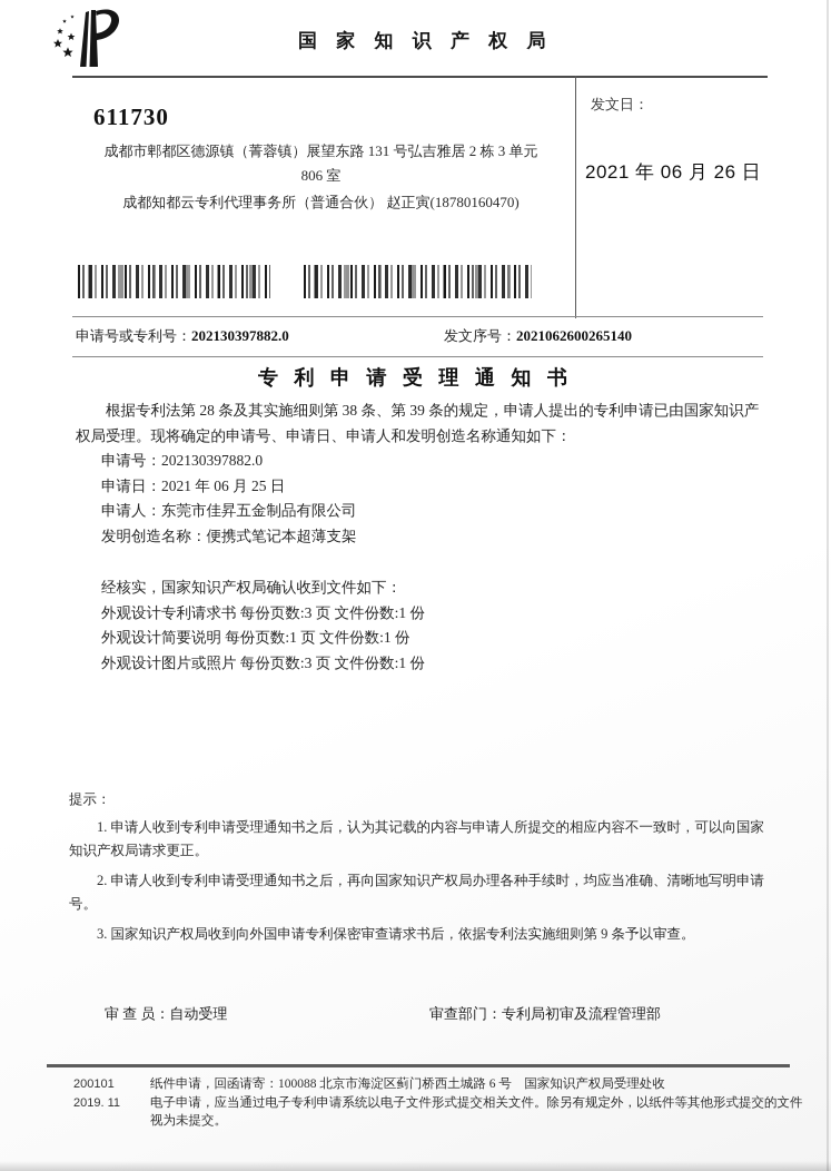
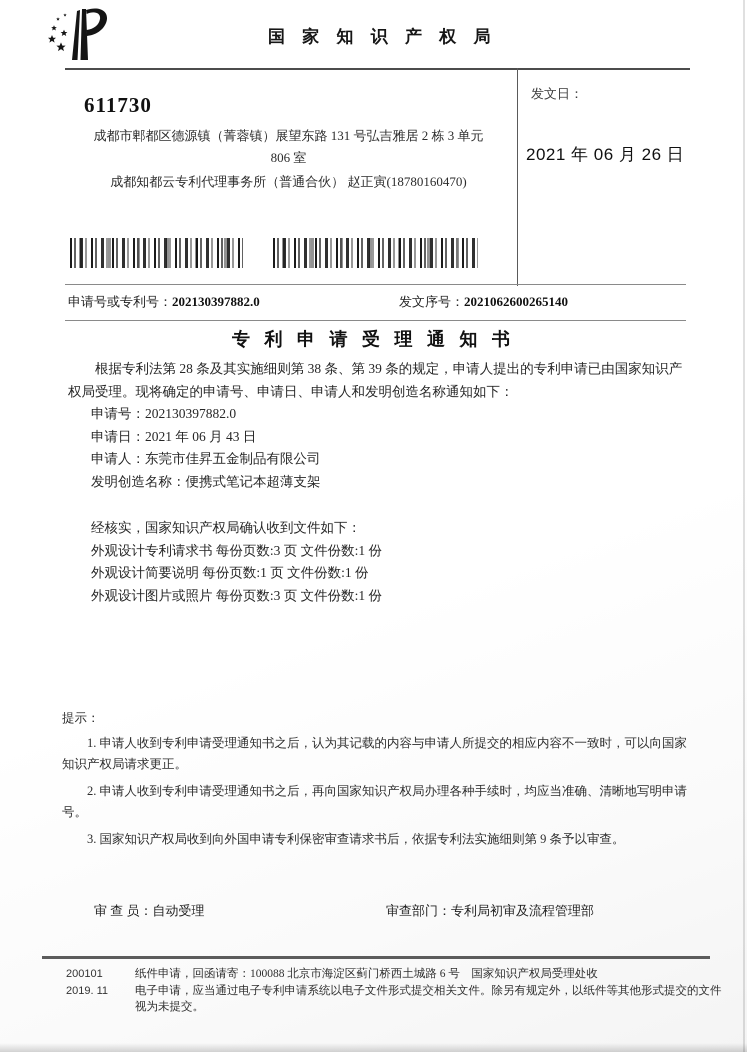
  国 家 知 识 产 权 局
  611730
  成都市郫都区德源镇（菁蓉镇）展望东路 131 号弘吉雅居 2 栋 3 单元
  806 室
  成都知都云专利代理事务所（普通合伙） 赵正寅(18780160470)
  发文日：
  2021 年 06 月 26 日
  申请号或专利号：202130397882.0
  发文序号：2021062600265140
  专 利 申 请 受 理 通 知 书
  根据专利法第 28 条及其实施细则第 38 条、第 39 条的规定，申请人提出的专利申请已由国家知识产权局受理。现将确定的申请号、申请日、申请人和发明创造名称通知如下：
  申请号：202130397882.0
- 申请日：2021 年 06 月 25 日
+ 申请日：2021 年 06 月 43 日
  申请人：东莞市佳昇五金制品有限公司
  发明创造名称：便携式笔记本超薄支架
  经核实，国家知识产权局确认收到文件如下：
  外观设计专利请求书 每份页数:3 页 文件份数:1 份
  外观设计简要说明 每份页数:1 页 文件份数:1 份
  外观设计图片或照片 每份页数:3 页 文件份数:1 份
  提示：
  1. 申请人收到专利申请受理通知书之后，认为其记载的内容与申请人所提交的相应内容不一致时，可以向国家知识产权局请求更正。
  2. 申请人收到专利申请受理通知书之后，再向国家知识产权局办理各种手续时，均应当准确、清晰地写明申请号。
  3. 国家知识产权局收到向外国申请专利保密审查请求书后，依据专利法实施细则第 9 条予以审查。
  审 查 员：自动受理
  审查部门：专利局初审及流程管理部
  200101
  2019. 11
  纸件申请，回函请寄：100088 北京市海淀区蓟门桥西土城路 6 号 国家知识产权局受理处收
  电子申请，应当通过电子专利申请系统以电子文件形式提交相关文件。除另有规定外，以纸件等其他形式提交的文件视为未提交。
